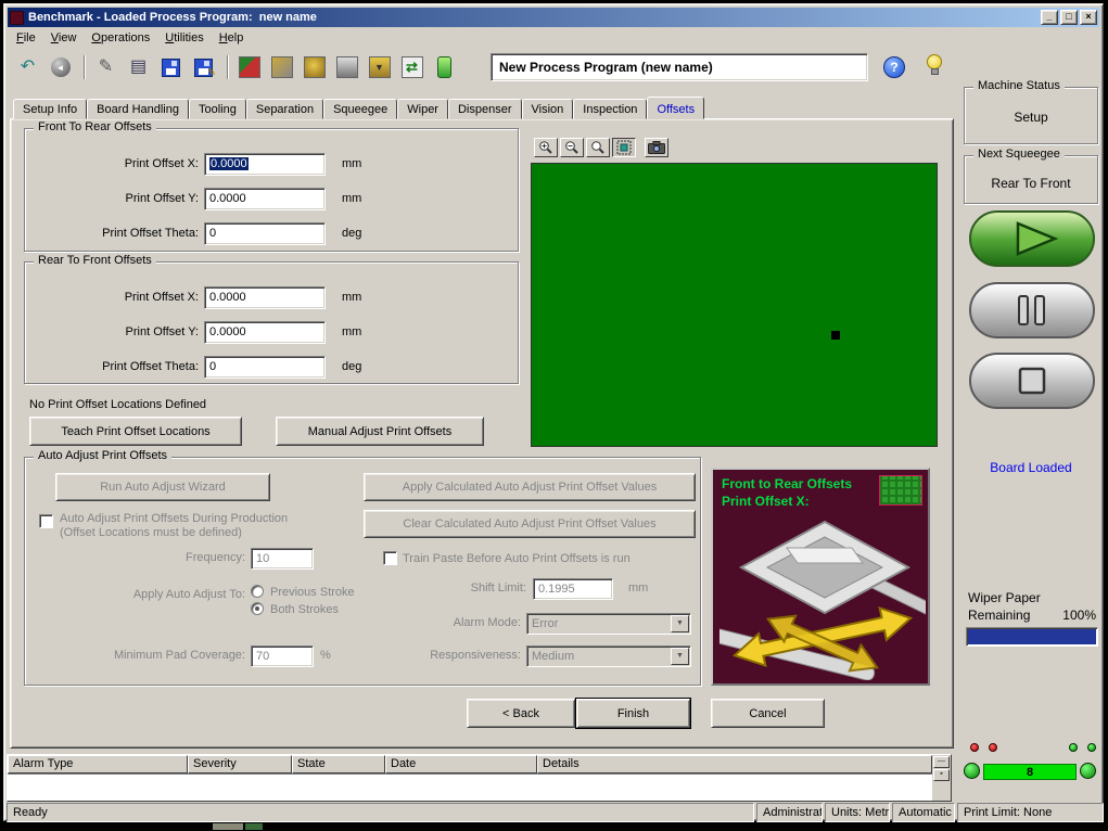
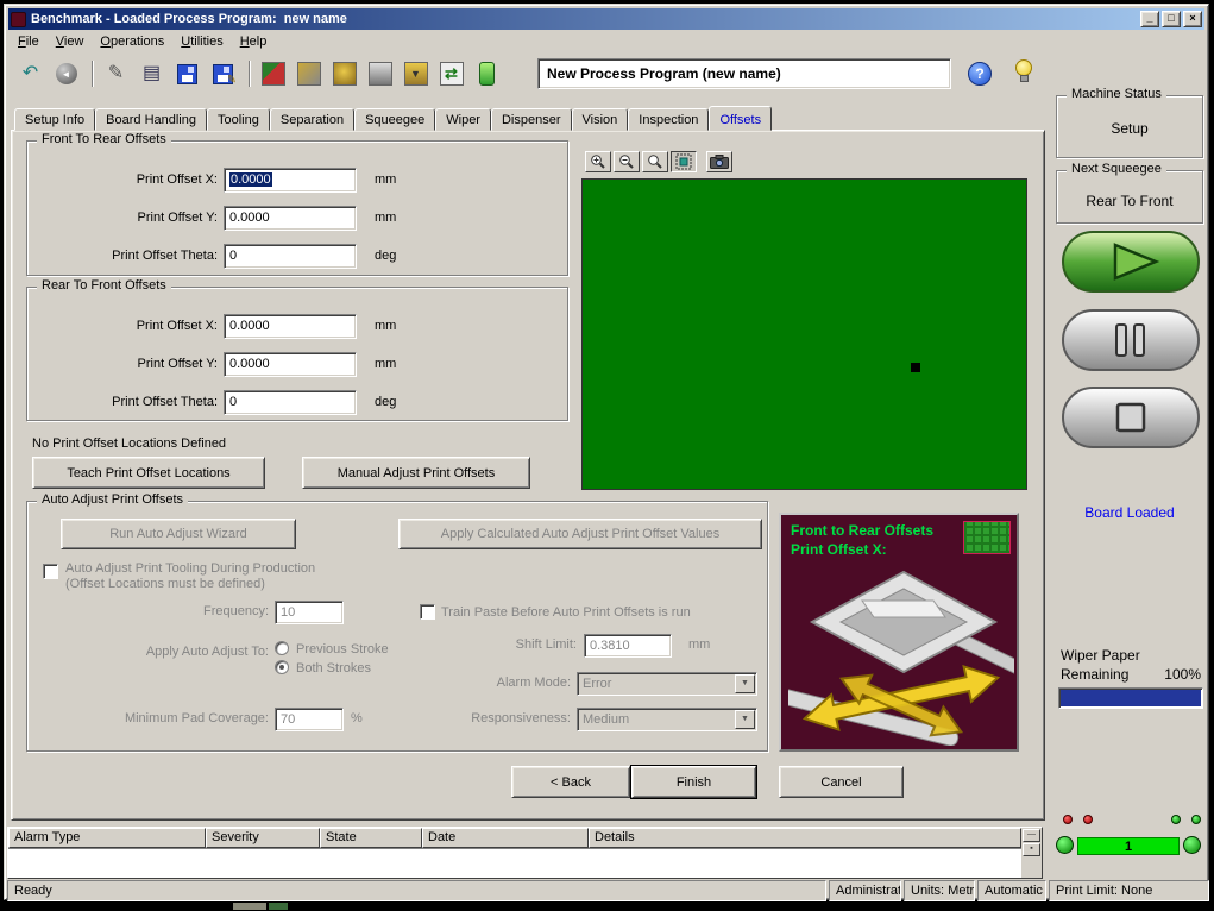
  Benchmark - Loaded Process Program: new name
  _
  □
  ×
  File
  View
  Operations
  Utilities
  Help
  ↶
  ◄
  ✎
  ▤
  ✎
  ▼
  ⇄
  New Process Program (new name)
  ?
  Setup Info
  Board Handling
  Tooling
  Separation
  Squeegee
  Wiper
  Dispenser
  Vision
  Inspection
  Offsets
  Front To Rear Offsets
  Print Offset X:
  0.0000
  mm
  Print Offset Y:
  0.0000
  mm
  Print Offset Theta:
  0
  deg
  Rear To Front Offsets
  Print Offset X:
  0.0000
  mm
  Print Offset Y:
  0.0000
  mm
  Print Offset Theta:
  0
  deg
  No Print Offset Locations Defined
  Teach Print Offset Locations
  Manual Adjust Print Offsets
  Auto Adjust Print Offsets
  Run Auto Adjust Wizard
  Apply Calculated Auto Adjust Print Offset Values
- Clear Calculated Auto Adjust Print Offset Values
- Auto Adjust Print Offsets During Production
+ Auto Adjust Print Tooling During Production
  (Offset Locations must be defined)
  Frequency:
  10
  Train Paste Before Auto Print Offsets is run
  Apply Auto Adjust To:
  Previous Stroke
  Both Strokes
  Shift Limit:
- 0.1995
+ 0.3810
  mm
  Alarm Mode:
  Error
  Minimum Pad Coverage:
  70
  %
  Responsiveness:
  Medium
  Front to Rear Offsets
  Print Offset X:
  < Back
  Finish
  Cancel
  Machine Status
  Setup
  Next Squeegee
  Rear To Front
  Board Loaded
  Wiper Paper
  Remaining
  100%
- 8
+ 1
  Alarm Type
  Severity
  State
  Date
  Details
  Ready
  Administrat
  Units: Metr
  Automatic
  Print Limit: None
